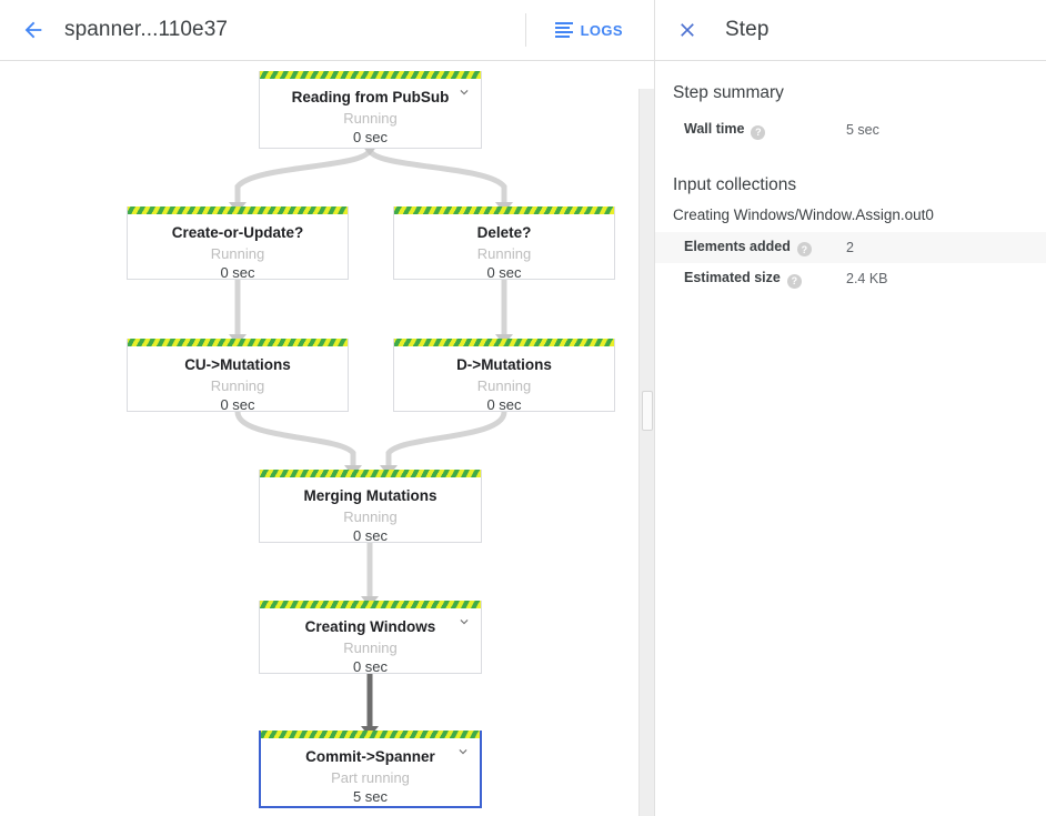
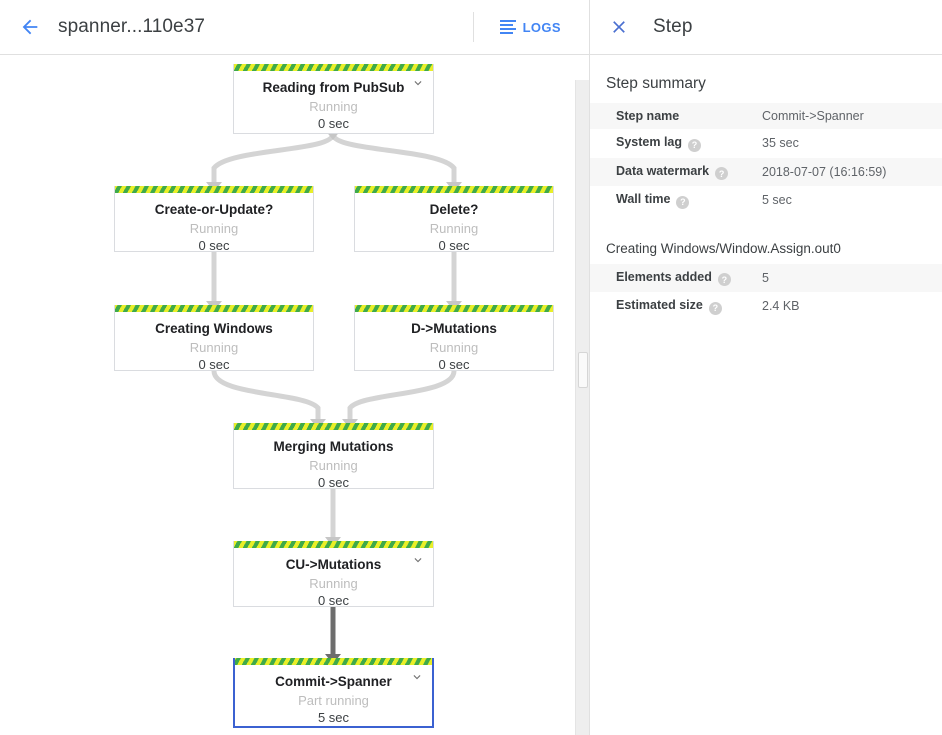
  spanner...110e37
  LOGS
  Reading from PubSub
  Running
  0 sec
  Create-or-Update?
  Running
  0 sec
  Delete?
  Running
  0 sec
- CU->Mutations
+ Creating Windows
  Running
  0 sec
  D->Mutations
  Running
  0 sec
  Merging Mutations
  Running
  0 sec
- Creating Windows
+ CU->Mutations
  Running
  0 sec
  Commit->Spanner
  Part running
  5 sec
  Step
  Step summary
+ Step name	Commit->Spanner
+ System lag ?	35 sec
+ Data watermark ?	2018-07-07 (16:16:59)
  Wall time ?	5 sec
- Input collections
  Creating Windows/Window.Assign.out0
- Elements added ?	2
+ Elements added ?	5
  Estimated size ?	2.4 KB
